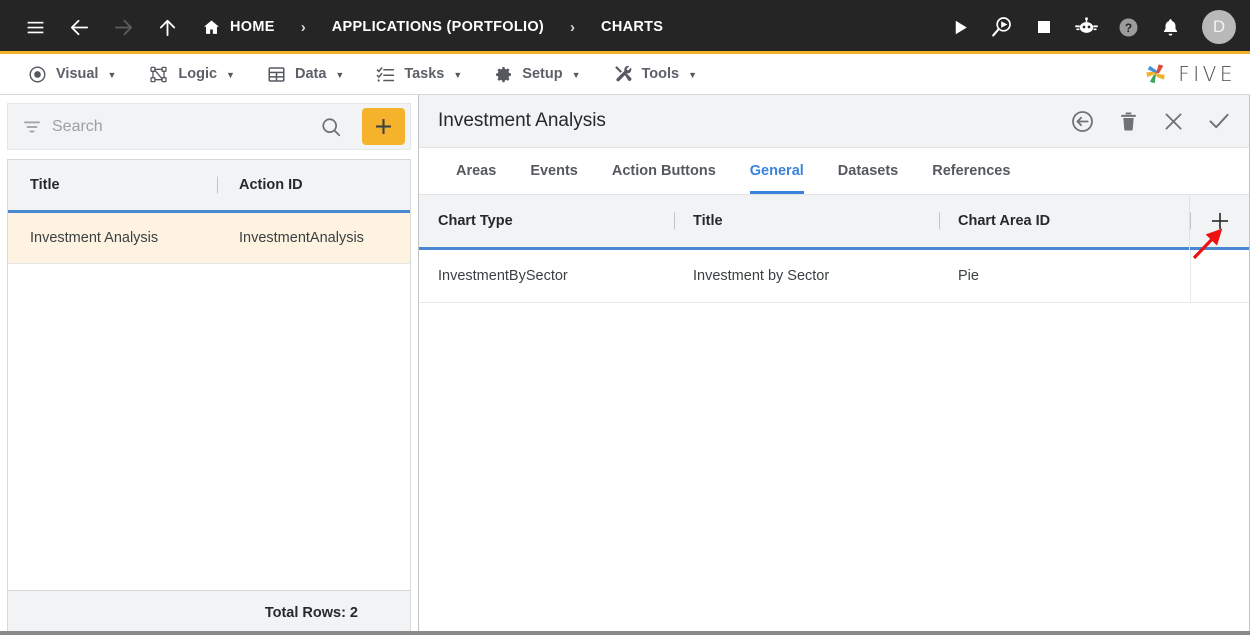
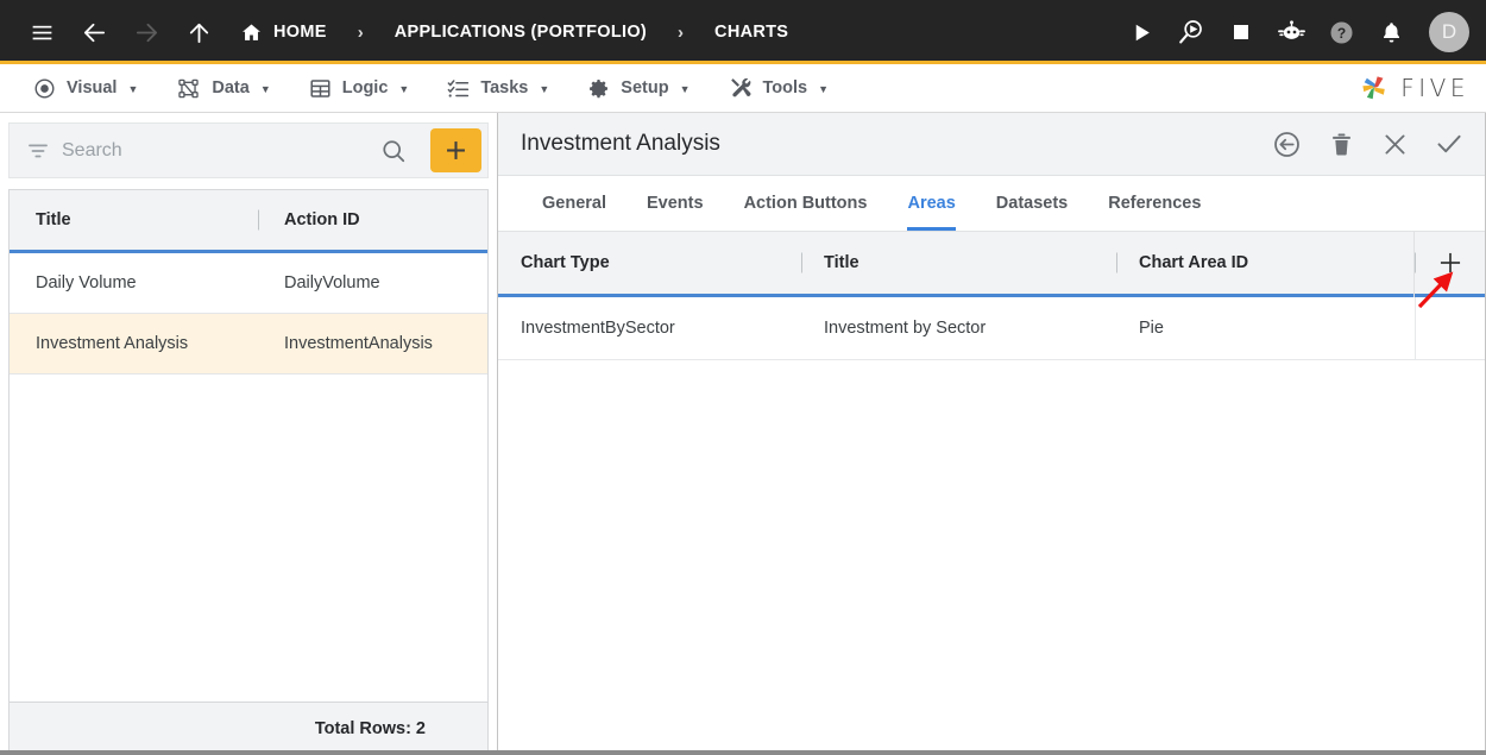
  HOME
  ›
  APPLICATIONS (PORTFOLIO)
  ›
  CHARTS
  ?
  D
  Visual
  ▼
- Logic
+ Data
  ▼
- Data
+ Logic
  ▼
  Tasks
  ▼
  Setup
  ▼
  Tools
  ▼
  FIVE
  Search
  Title
  Action ID
+ Daily Volume
+ DailyVolume
  Investment Analysis
  InvestmentAnalysis
  Total Rows: 2
  Investment Analysis
- Areas
+ General
  Events
  Action Buttons
- General
+ Areas
  Datasets
  References
  Chart Type
  Title
  Chart Area ID
  InvestmentBySector
  Investment by Sector
  Pie
